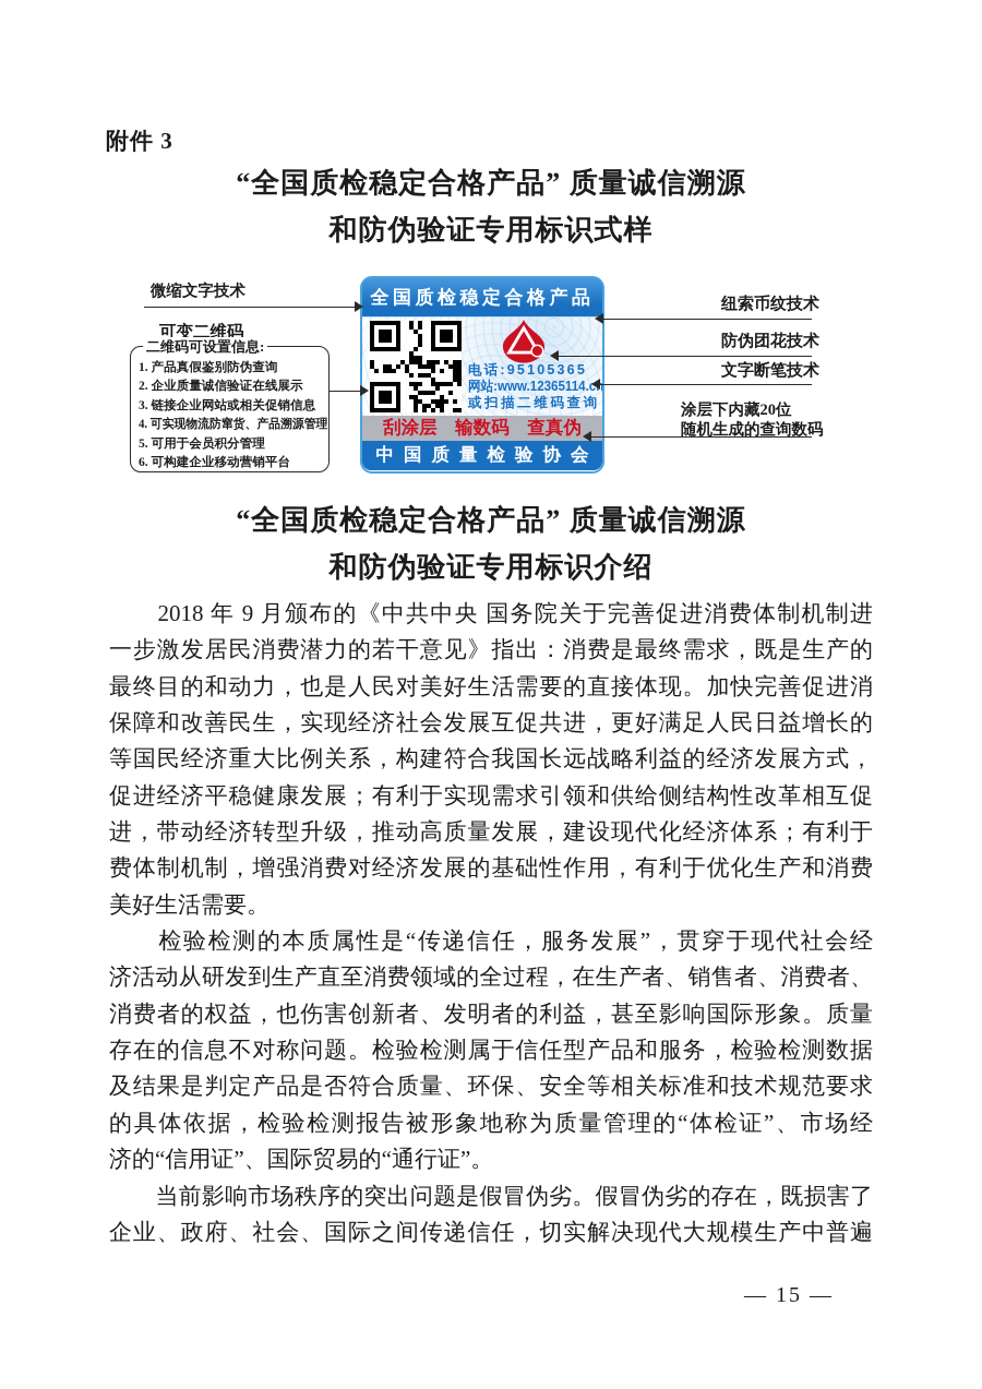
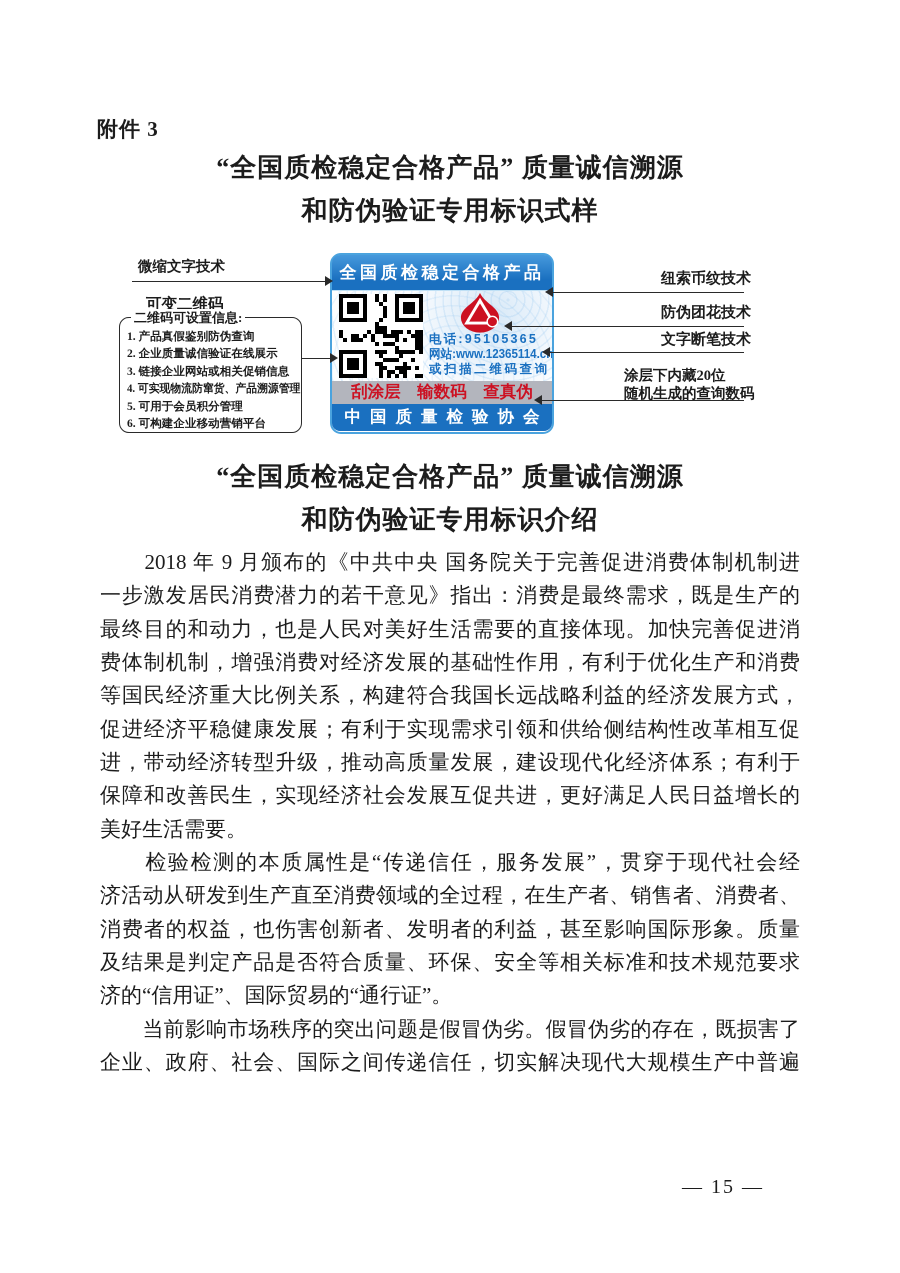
  附件 3
  “全国质检稳定合格产品” 质量诚信溯源
  和防伪验证专用标识式样
  微缩文字技术
  可变二维码
  二维码可设置信息:
  1. 产品真假鉴别防伪查询
  2. 企业质量诚信验证在线展示
  3. 链接企业网站或相关促销信息
  4. 可实现物流防窜货、产品溯源管理
  5. 可用于会员积分管理
  6. 可构建企业移动营销平台
  全国质检稳定合格产品
  电话:95105365
  网站:www.12365114.c
  或扫描二维码查询
  刮涂层 输数码 查真伪
  中国质量检验协会
  纽索币纹技术
  防伪团花技术
  文字断笔技术
  涂层下内藏20位
  随机生成的查询数码
  “全国质检稳定合格产品” 质量诚信溯源
  和防伪验证专用标识介绍
  2018 年 9 月颁布的《中共中央 国务院关于完善促进消费体制机制进
  一步激发居民消费潜力的若干意见》指出：消费是最终需求，既是生产的
  最终目的和动力，也是人民对美好生活需要的直接体现。加快完善促进消
- 保障和改善民生，实现经济社会发展互促共进，更好满足人民日益增长的
+ 费体制机制，增强消费对经济发展的基础性作用，有利于优化生产和消费
  等国民经济重大比例关系，构建符合我国长远战略利益的经济发展方式，
  促进经济平稳健康发展；有利于实现需求引领和供给侧结构性改革相互促
  进，带动经济转型升级，推动高质量发展，建设现代化经济体系；有利于
- 费体制机制，增强消费对经济发展的基础性作用，有利于优化生产和消费
+ 保障和改善民生，实现经济社会发展互促共进，更好满足人民日益增长的
  美好生活需要。
  检验检测的本质属性是“传递信任，服务发展”，贯穿于现代社会经
  济活动从研发到生产直至消费领域的全过程，在生产者、销售者、消费者、
  消费者的权益，也伤害创新者、发明者的利益，甚至影响国际形象。质量
- 存在的信息不对称问题。检验检测属于信任型产品和服务，检验检测数据
  及结果是判定产品是否符合质量、环保、安全等相关标准和技术规范要求
- 的具体依据，检验检测报告被形象地称为质量管理的“体检证”、市场经
  济的“信用证”、国际贸易的“通行证”。
  当前影响市场秩序的突出问题是假冒伪劣。假冒伪劣的存在，既损害了
  企业、政府、社会、国际之间传递信任，切实解决现代大规模生产中普遍
  — 15 —
